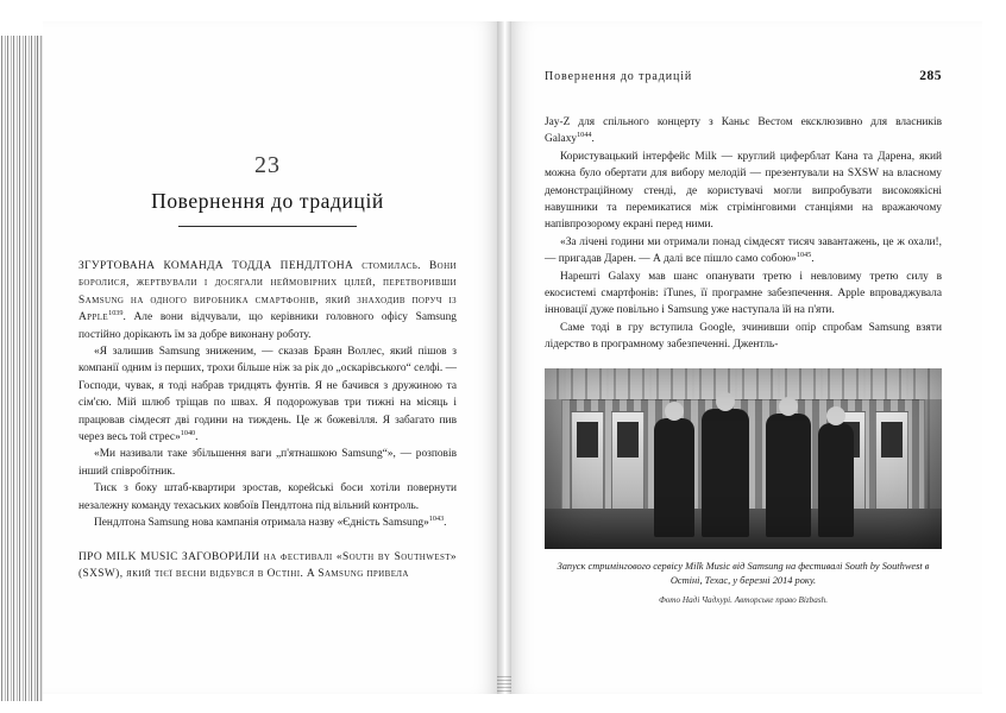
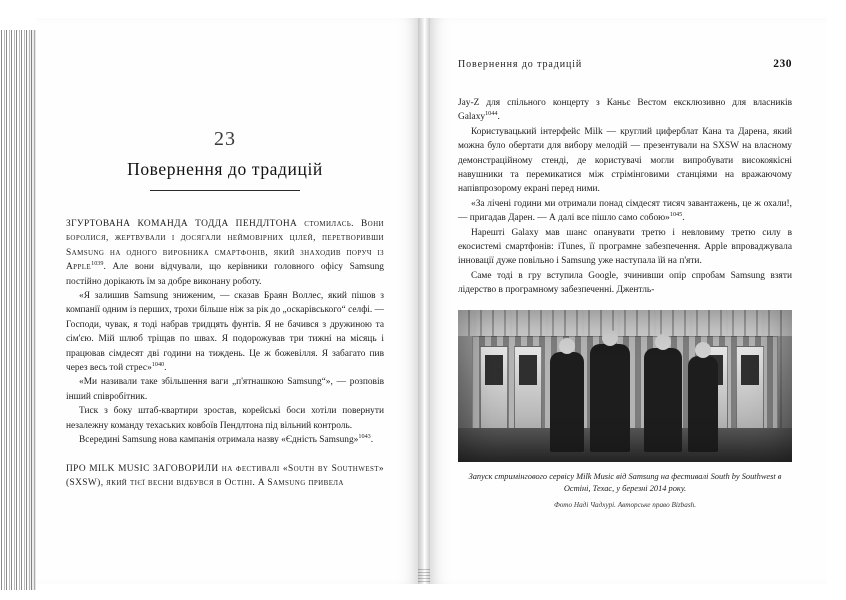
  23
  Повернення до традицій
  ЗГУРТОВАНА КОМАНДА ТОДДА ПЕНДЛТОНА стомилась. Вони боролися, жертвували і досягали неймовірних цілей, перетворивши Samsung на одного виробника смартфонів, який знаходив поруч із Apple . Але вони відчували, що керівники головного офісу Samsung постійно дорікають їм за добре виконану роботу.
  «Я залишив Samsung зниженим, — сказав Браян Воллес, який пішов з компанії одним із перших, трохи більше ніж за рік до „оскарівського“ селфі. — Господи, чувак, я тоді набрав тридцять фунтів. Я не бачився з дружиною та сім'єю. Мій шлюб тріщав по швах. Я подорожував три тижні на місяць і працював сімдесят дві години на тиждень. Це ж божевілля. Я забагато пив через весь той стрес» .
  «Ми називали таке збільшення ваги „п'ятнашкою Samsung“», — розповів інший співробітник.
  Тиск з боку штаб-квартири зростав, корейські боси хотіли повернути незалежну команду техаських ковбоїв Пендлтона під вільний контроль.
- Пендлтона Samsung нова кампанія отримала назву «Єдність Samsung» .
+ Всередині Samsung нова кампанія отримала назву «Єдність Samsung» .
  ПРО MILK MUSIC ЗАГОВОРИЛИ на фестивалі «South by Southwest» (SXSW), який тієї весни відбувся в Остіні. A Samsung привела
  Повернення до традицій
- 285
+ 230
  Jay-Z для спільного концерту з Каньє Вестом ексклюзивно для власників Galaxy .
  Користувацький інтерфейс Milk — круглий циферблат Кана та Дарена, який можна було обертати для вибору мелодій — презентували на SXSW на власному демонстраційному стенді, де користувачі могли випробувати високоякісні навушники та перемикатися між стрімінговими станціями на вражаючому напівпрозорому екрані перед ними.
  «За лічені години ми отримали понад сімдесят тисяч завантажень, це ж охали!, — пригадав Дарен. — А далі все пішло само собою» .
  Нарешті Galaxy мав шанс опанувати третю і невловиму третю силу в екосистемі смартфонів: iTunes, її програмне забезпечення. Apple впроваджувала інновації дуже повільно і Samsung уже наступала їй на п'яти.
  Саме тоді в гру вступила Google, зчинивши опір спробам Samsung взяти лідерство в програмному забезпеченні. Джентль-
  Запуск стримінгового сервісу Milk Music від Samsung на фестивалі South by Southwest в Остіні, Техас, у березні 2014 року.
  Фото Наді Чадхурі. Авторське право Bizbash.
